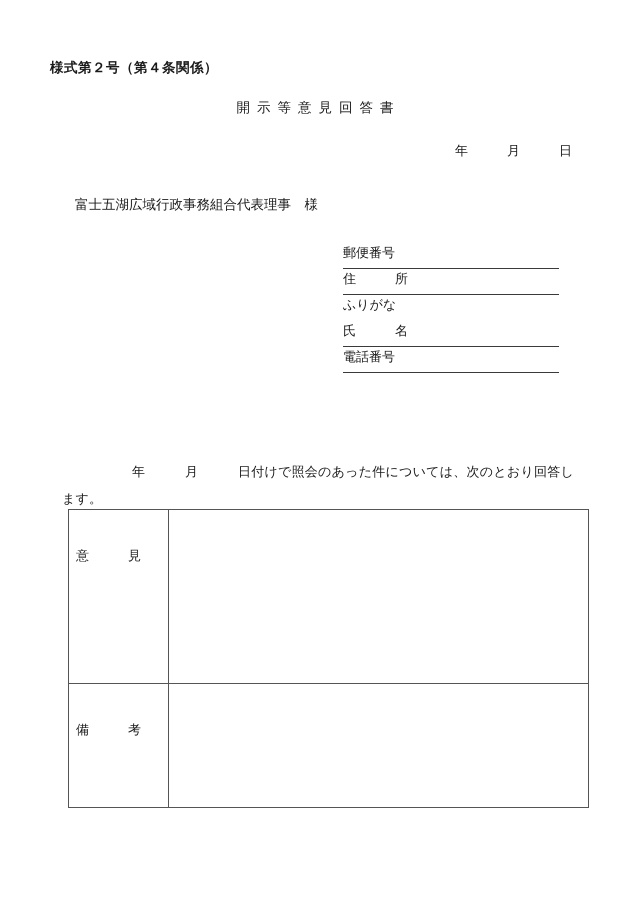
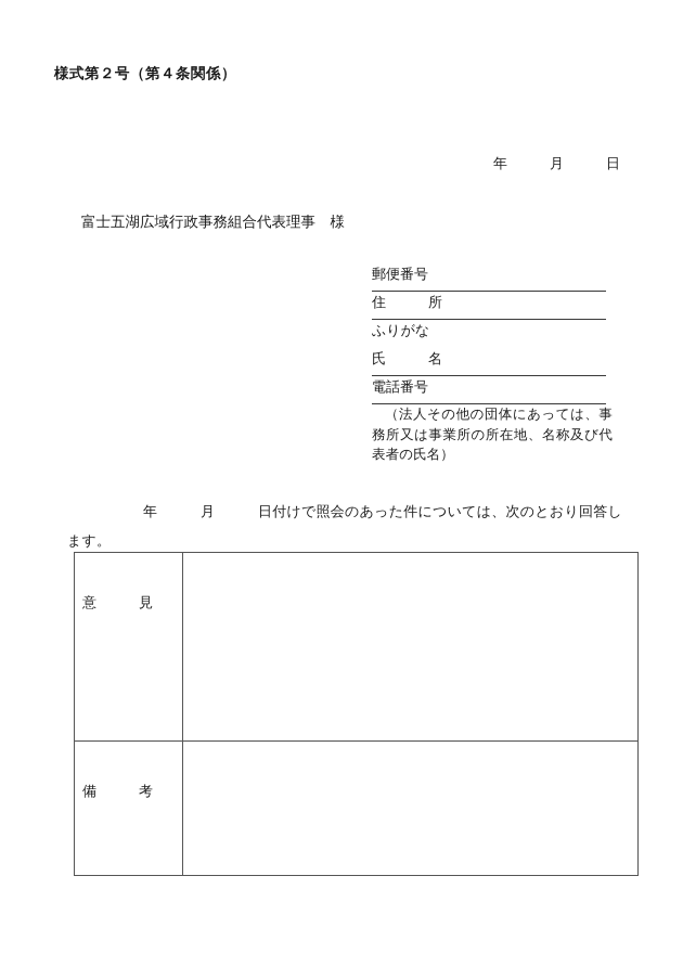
  様式第２号（第４条関係）
- 開示等意見回答書
  年 月 日
  富士五湖広域行政事務組合代表理事 様
  郵便番号
  住 所
  ふりがな
  氏 名
  電話番号
+ （法人その他の団体にあっては、事務所又は事業所の所在地、名称及び代表者の氏名）
  年 月 日付けで照会のあった件については、次のとおり回答します。
  意 見
  備 考
